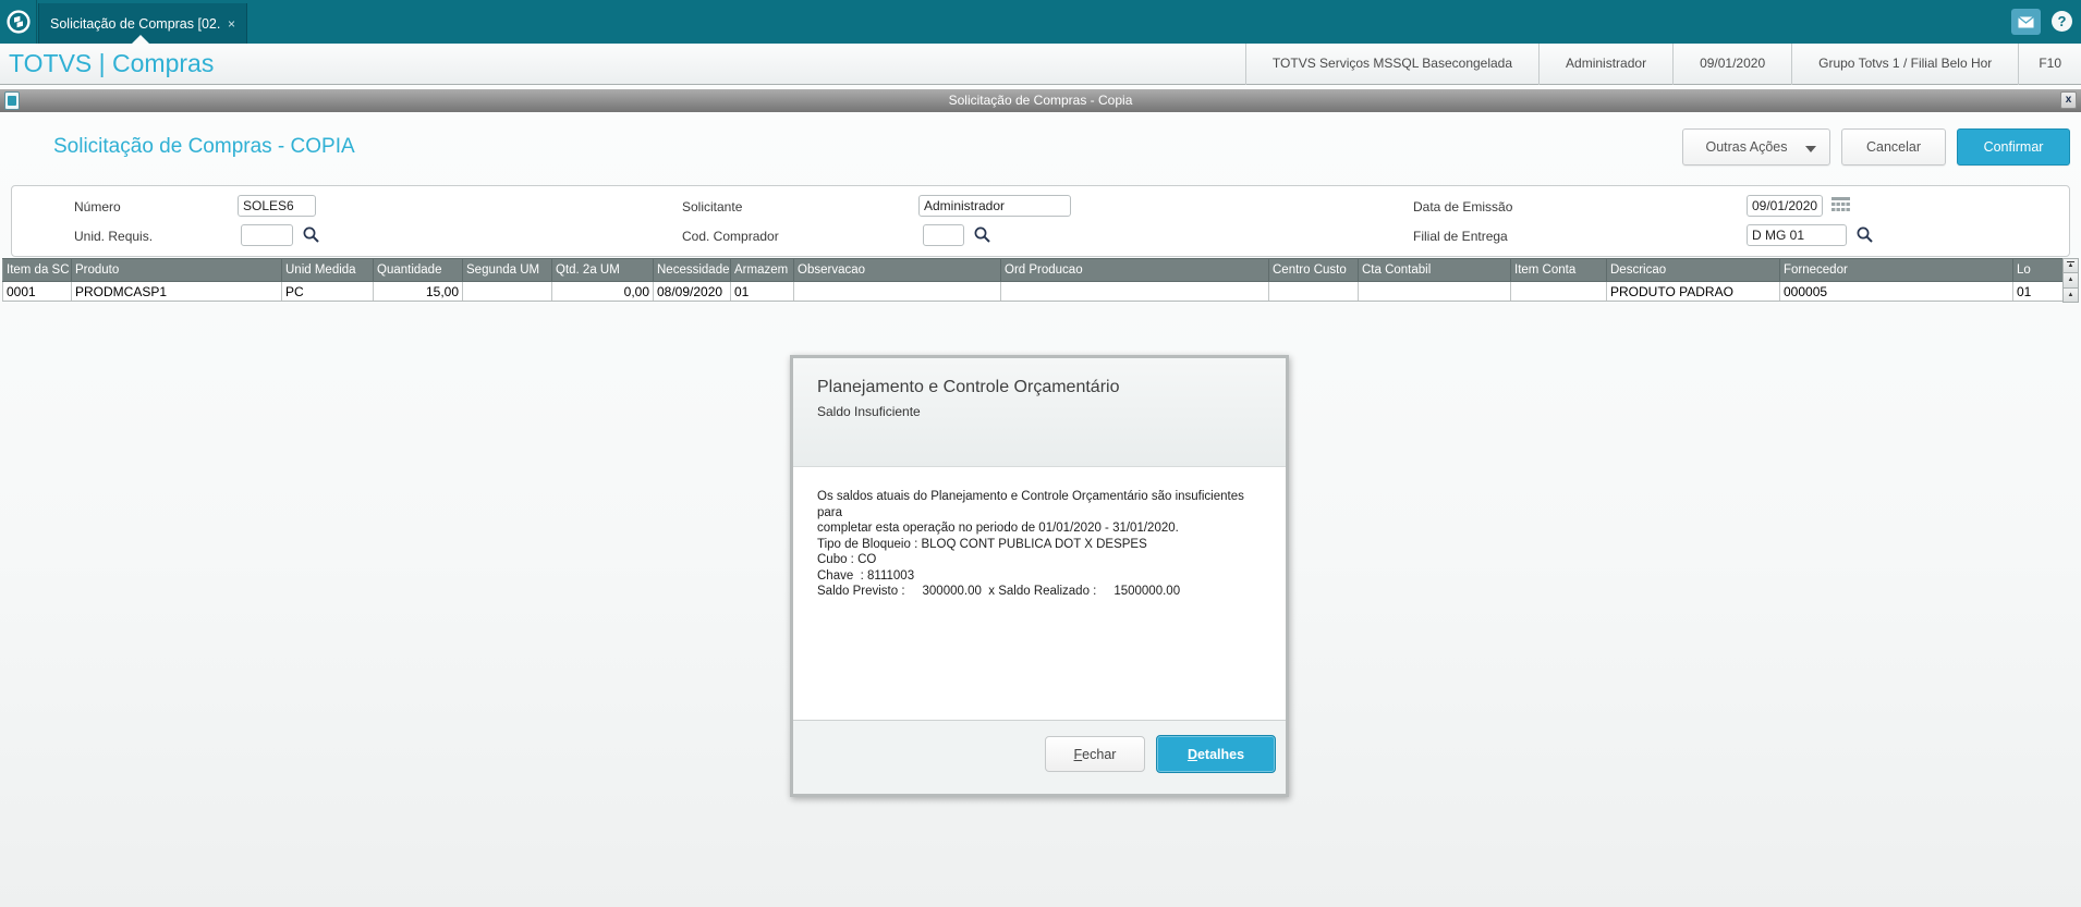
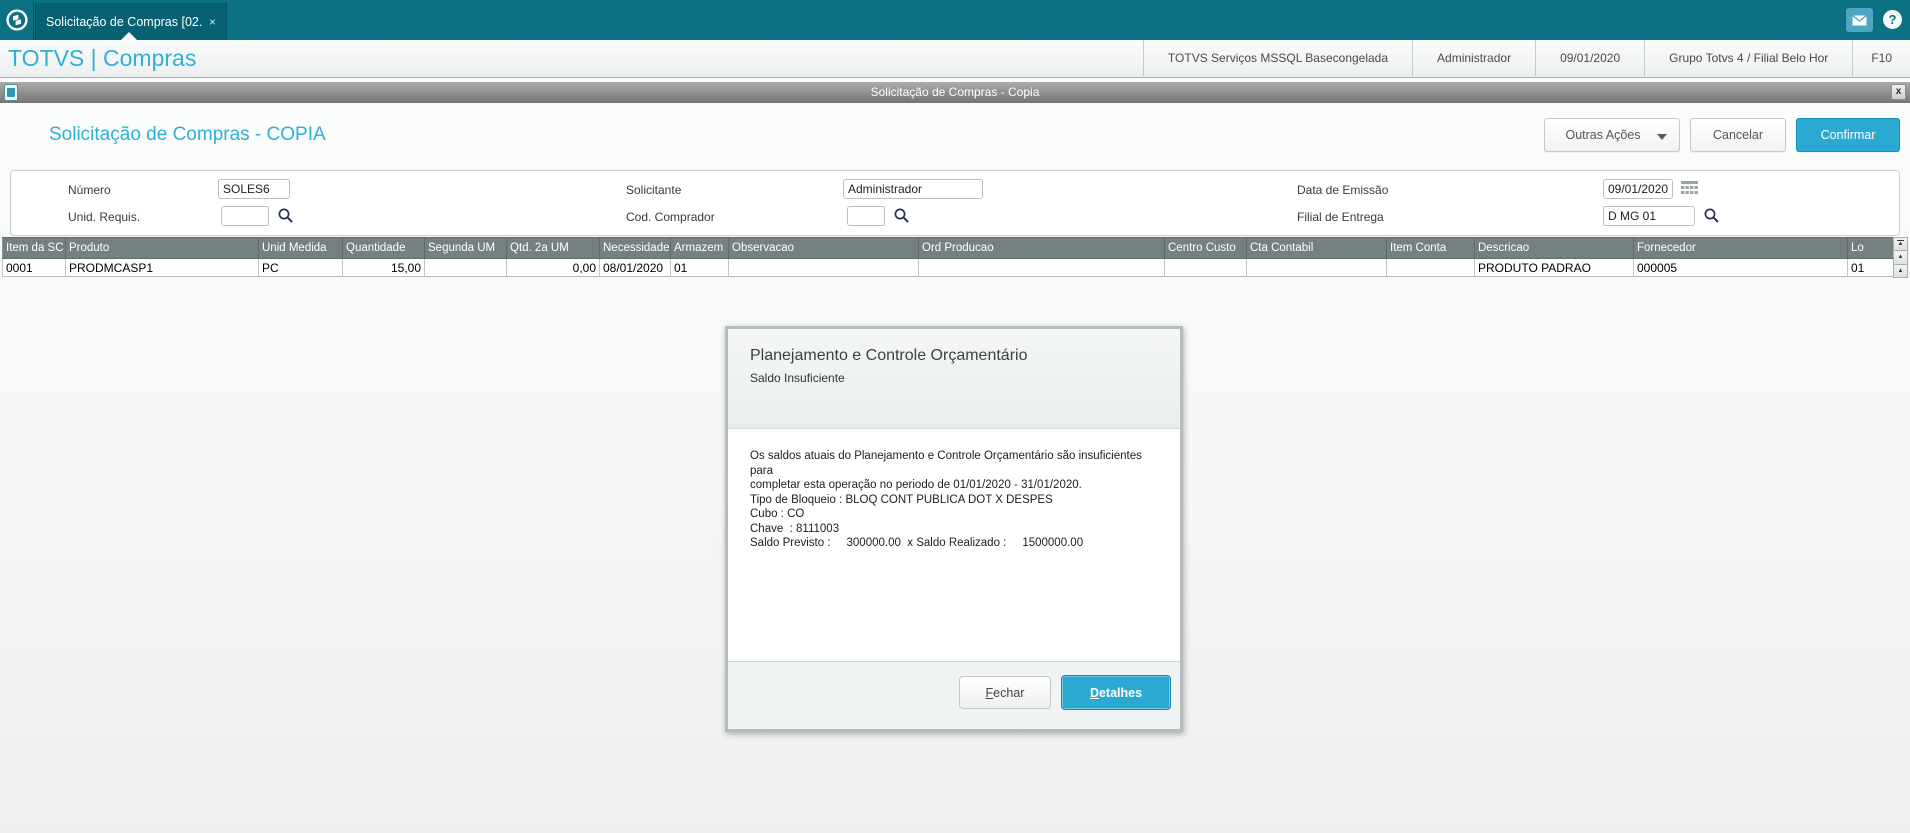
  Solicitação de Compras [02.
  ×
  TOTVS | Compras
  TOTVS Serviços MSSQL Basecongelada
  Administrador
  09/01/2020
- Grupo Totvs 1 / Filial Belo Hor
+ Grupo Totvs 4 / Filial Belo Hor
  F10
  Solicitação de Compras - Copia
  x
  Solicitação de Compras - COPIA
  Outras Ações
  Cancelar
  Confirmar
  Número
  SOLES6
  Unid. Requis.
  Solicitante
  Administrador
  Cod. Comprador
  Data de Emissão
  09/01/2020
  Filial de Entrega
  D MG 01
  Item da SC	Produto	Unid Medida	Quantidade	Segunda UM	Qtd. 2a UM	Necessidade	Armazem	Observacao	Ord Producao	Centro Custo	Cta Contabil	Item Conta	Descricao	Fornecedor	Lo
- 0001	PRODMCASP1	PC	15,00		0,00	08/09/2020	01						PRODUTO PADRAO	000005	01
+ 0001	PRODMCASP1	PC	15,00		0,00	08/01/2020	01						PRODUTO PADRAO	000005	01
  Planejamento e Controle Orçamentário
  Saldo Insuficiente
  Os saldos atuais do Planejamento e Controle Orçamentário são insuficientes para
  completar esta operação no periodo de 01/01/2020 - 31/01/2020.
  Tipo de Bloqueio : BLOQ CONT PUBLICA DOT X DESPES
  Cubo : CO
  Chave : 8111003
  Saldo Previsto : 300000.00 x Saldo Realizado : 1500000.00
  Fechar
  Detalhes
